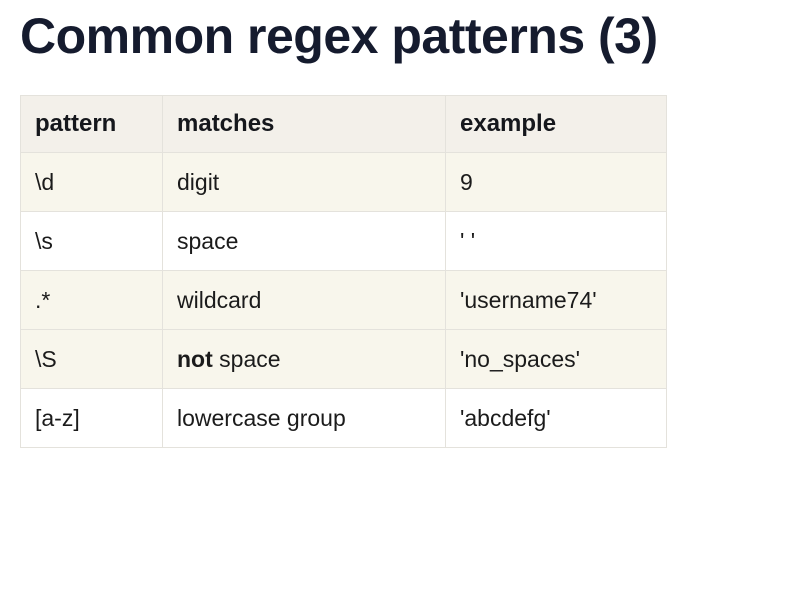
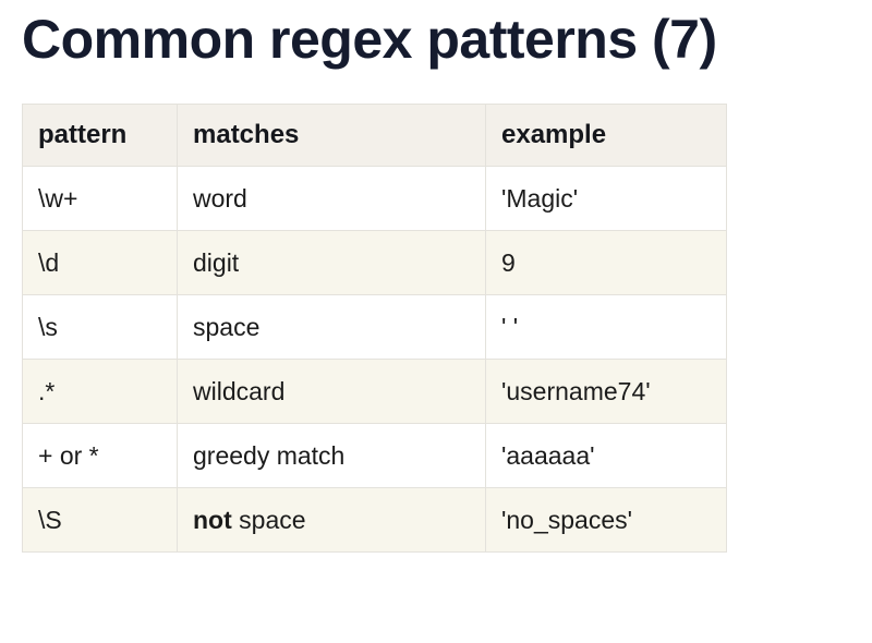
- Common regex patterns (3)
+ Common regex patterns (7)
  pattern	matches	example
+ \w+	word	'Magic'
  \d	digit	9
  \s	space	' '
  .*	wildcard	'username74'
+ + or *	greedy match	'aaaaaa'
  \S	not space	'no_spaces'
- [a-z]	lowercase group	'abcdefg'
